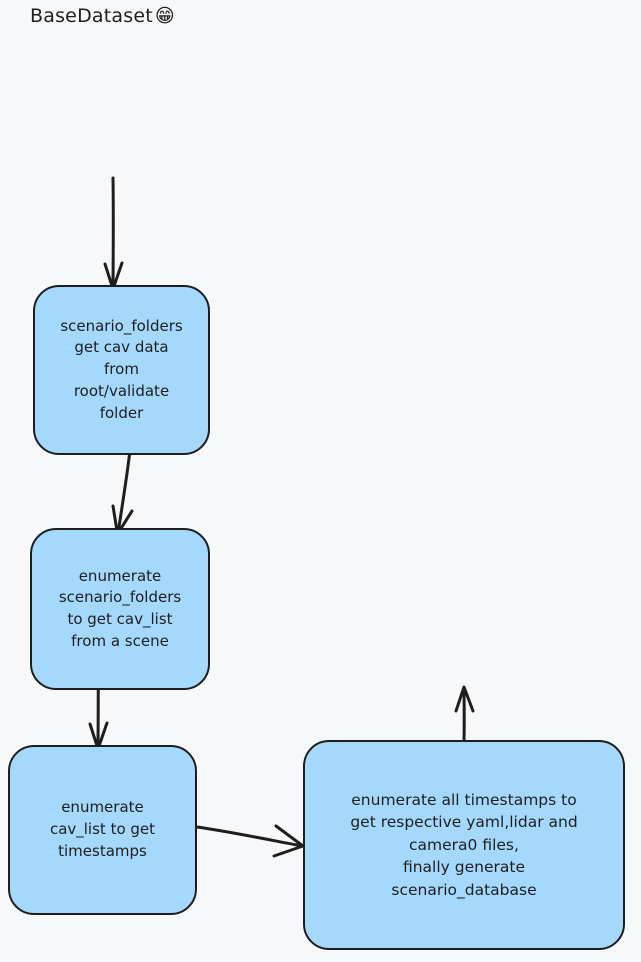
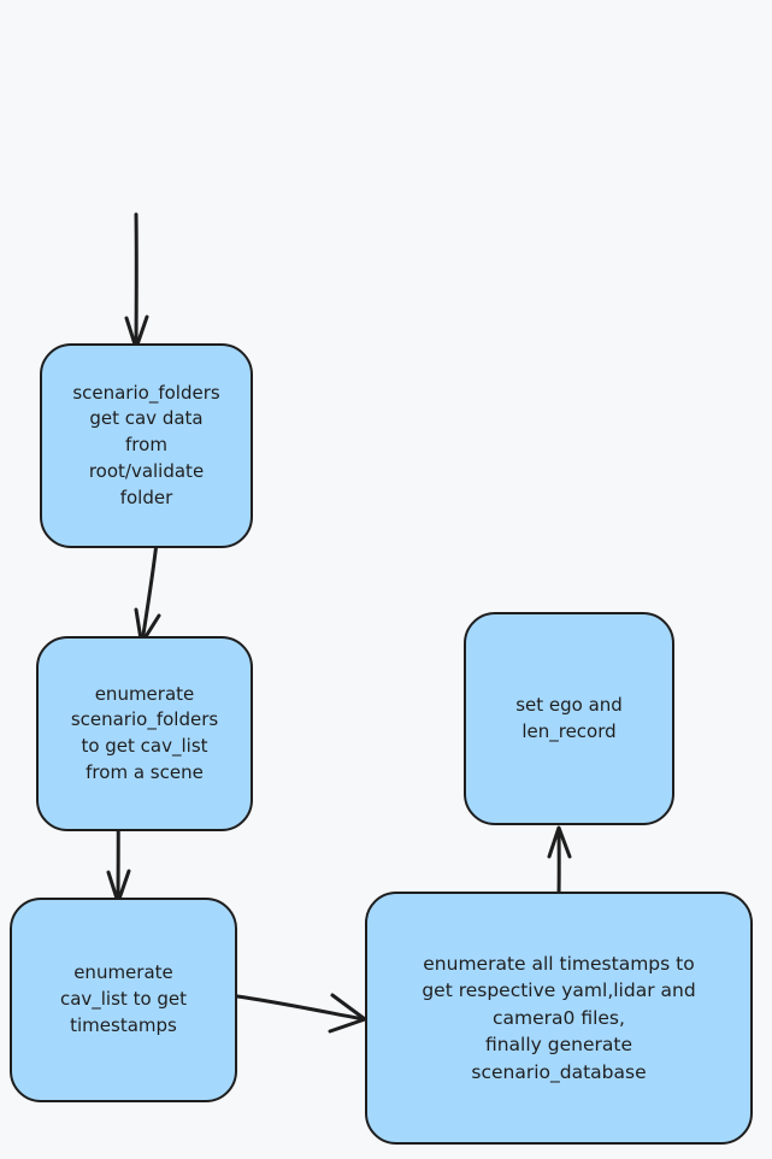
- BaseDataset
- 😁
  scenario_folders
  get cav data
  from
  root/validate
  folder
  enumerate
  scenario_folders
  to get cav_list
  from a scene
  enumerate
  cav_list to get
  timestamps
  enumerate all timestamps to
  get respective yaml,lidar and
  camera0 files,
  finally generate
  scenario_database
+ set ego and
+ len_record
